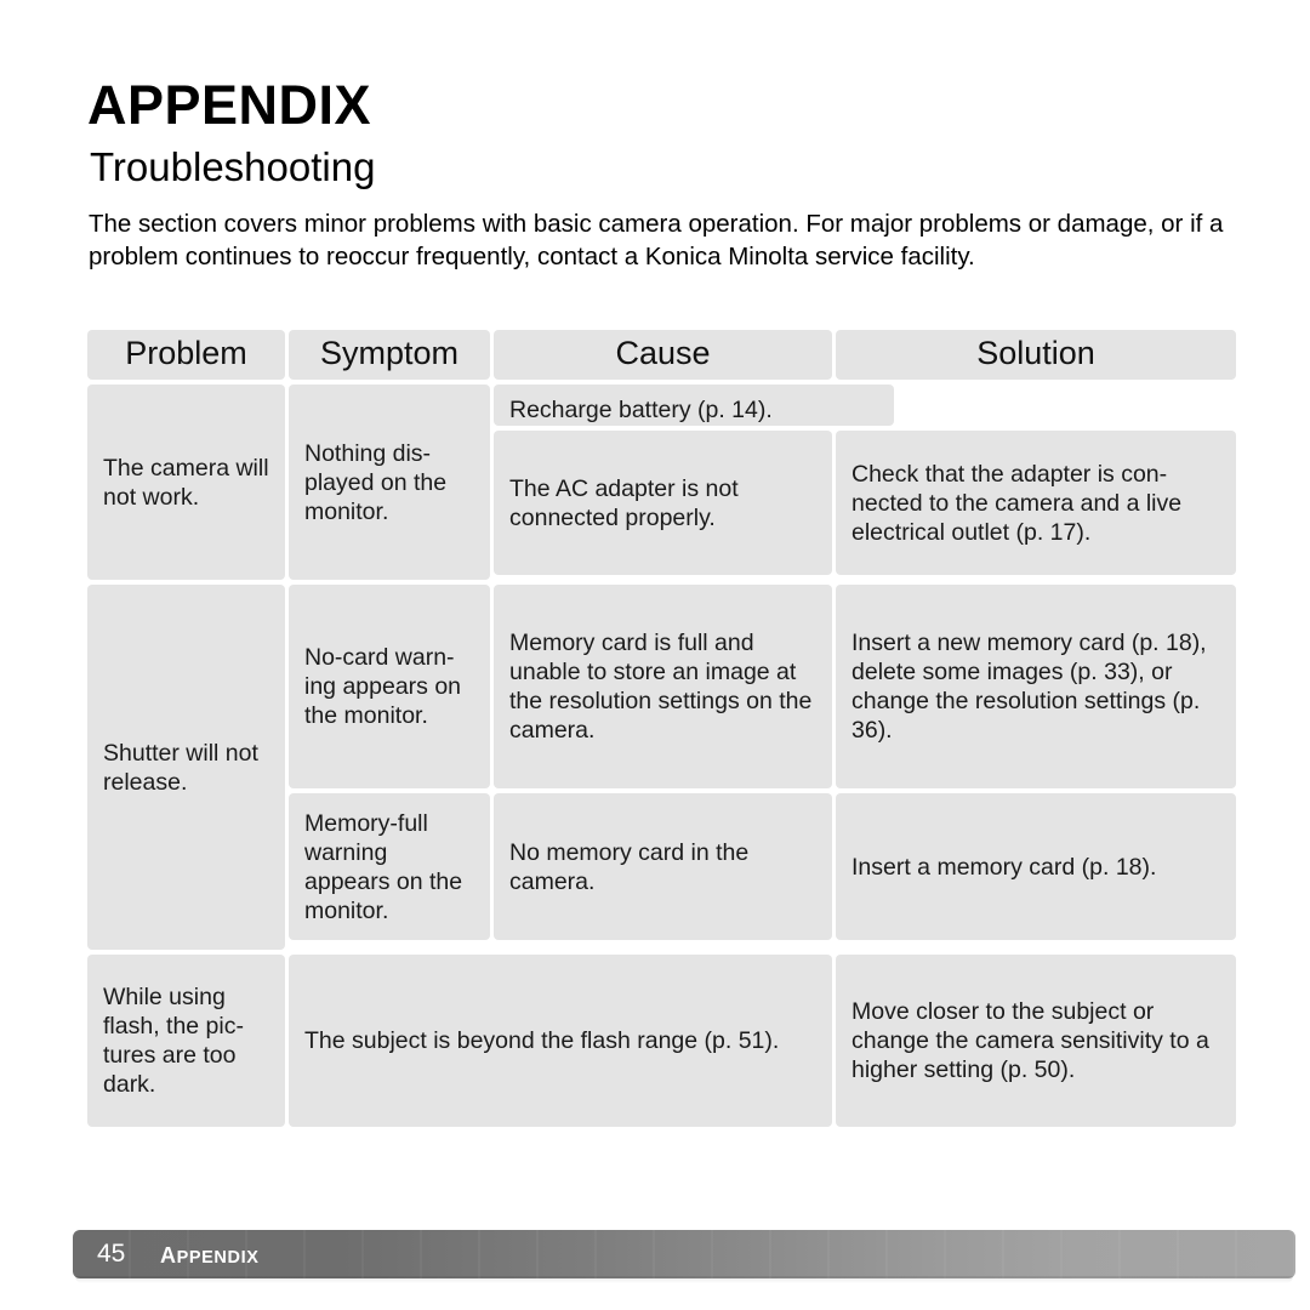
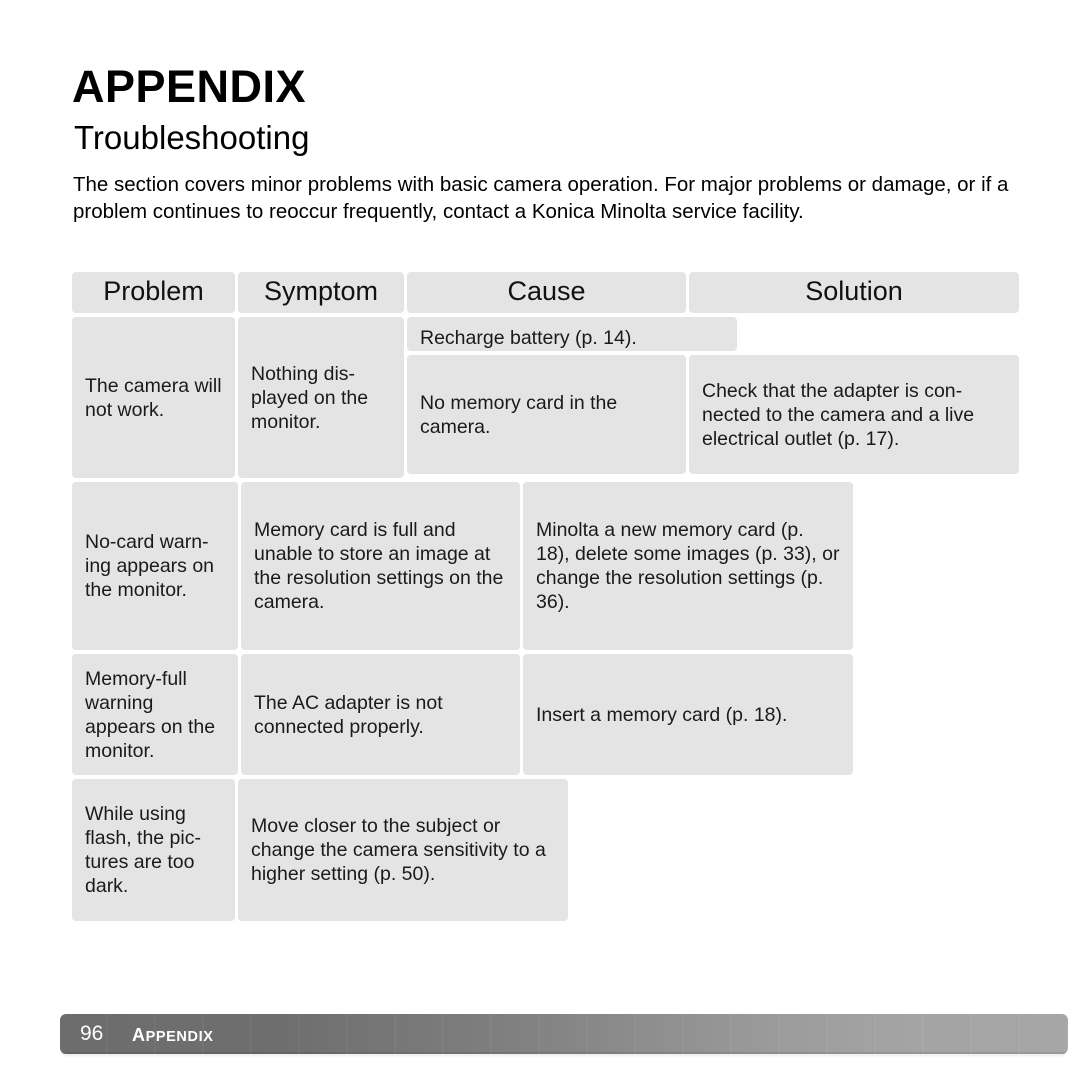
  APPENDIX
  Troubleshooting
  The section covers minor problems with basic camera operation. For major problems or damage, or if a problem continues to reoccur frequently, contact a Konica Minolta service facility.
  Problem
  Symptom
  Cause
  Solution
  The camera will not work.
  Nothing dis-played on the monitor.
  Recharge battery (p. 14).
- The AC adapter is not connected properly.
+ No memory card in the camera.
  Check that the adapter is con-nected to the camera and a live electrical outlet (p. 17).
- Shutter will not release.
  No-card warn-ing appears on the monitor.
  Memory card is full and unable to store an image at the resolution settings on the camera.
- Insert a new memory card (p. 18), delete some images (p. 33), or change the resolution settings (p. 36).
+ Minolta a new memory card (p. 18), delete some images (p. 33), or change the resolution settings (p. 36).
  Memory-full warning appears on the monitor.
- No memory card in the camera.
+ The AC adapter is not connected properly.
  Insert a memory card (p. 18).
  While using flash, the pic-tures are too dark.
- The subject is beyond the flash range (p. 51).
  Move closer to the subject or change the camera sensitivity to a higher setting (p. 50).
- 45
+ 96
  APPENDIX
